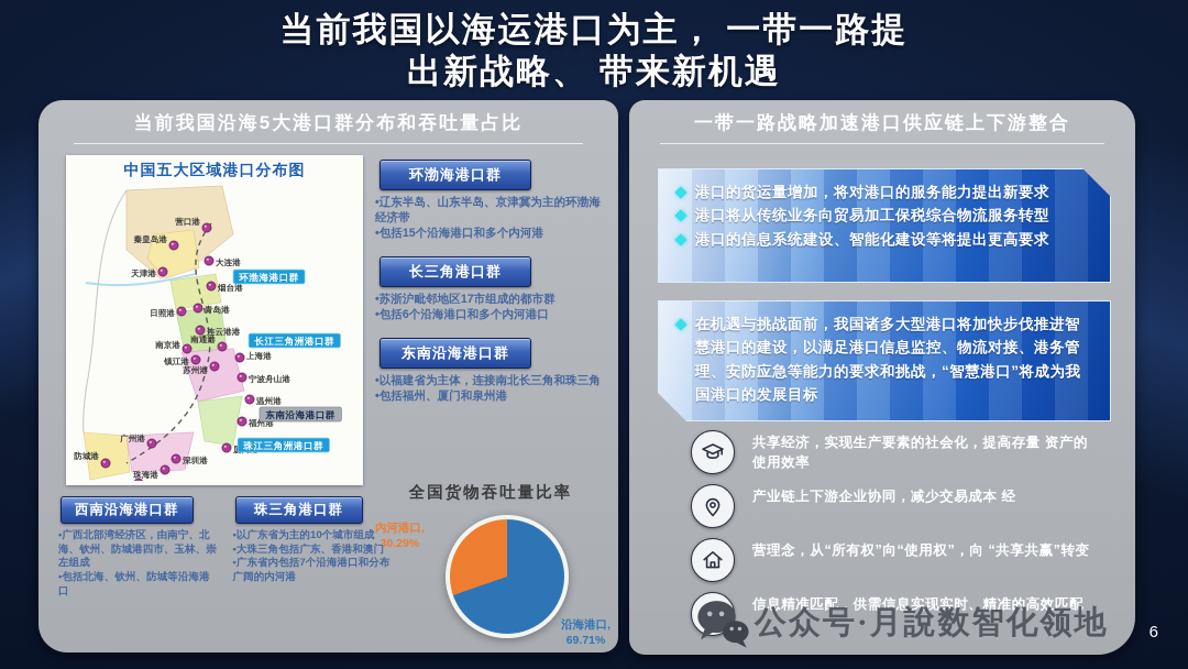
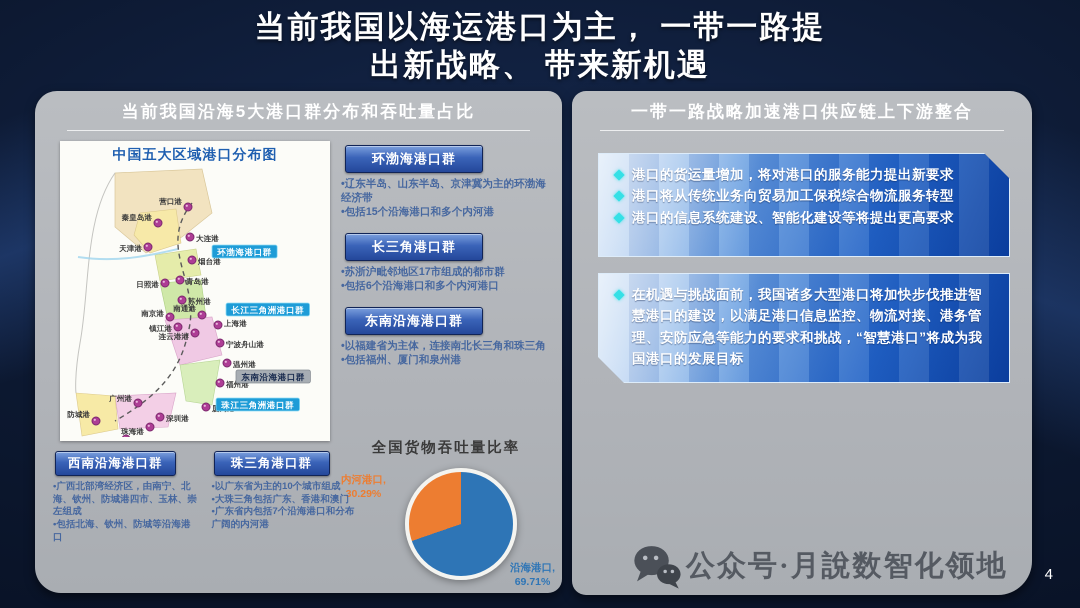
  当前我国以海运港口为主， 一带一路提
  出新战略、 带来新机遇
  当前我国沿海5大港口群分布和吞吐量占比
  中国五大区域港口分布图
  营口港
  秦皇岛港
  大连港
  天津港
  烟台港
  青岛港
  日照港
- 连云港港
+ 苏州港
  南通港
  南京港
  镇江港
- 苏州港
+ 连云港港
  上海港
  宁波舟山港
  温州港
  福州港
  广州港
  深圳港
  珠海港
  防城港
  环渤海港口群
  长江三角洲港口群
  东南沿海港口群
  珠江三角洲港口群
  环渤海港口群
  •辽东半岛、山东半岛、京津冀为主的环渤海经济带
  •包括15个沿海港口和多个内河港
  长三角港口群
  •苏浙沪毗邻地区17市组成的都市群
  •包括6个沿海港口和多个内河港口
  东南沿海港口群
  •以福建省为主体，连接南北长三角和珠三角
  •包括福州、厦门和泉州港
  全国货物吞吐量比率
  内河港口,
  30.29%
  沿海港口,
  69.71%
  西南沿海港口群
  •广西北部湾经济区，由南宁、北海、钦州、防城港四市、玉林、崇左组成
  •包括北海、钦州、防城等沿海港口
  珠三角港口群
  •以广东省为主的10个城市组成
  •大珠三角包括广东、香港和澳门
  •广东省内包括7个沿海港口和分布广阔的内河港
  一带一路战略加速港口供应链上下游整合
  港口的货运量增加，将对港口的服务能力提出新要求
  港口将从传统业务向贸易加工保税综合物流服务转型
  港口的信息系统建设、智能化建设等将提出更高要求
  在机遇与挑战面前，我国诸多大型港口将加快步伐推进智慧港口的建设，以满足港口信息监控、物流对接、港务管理、安防应急等能力的要求和挑战，“智慧港口”将成为我国港口的发展目标
- 共享经济，实现生产要素的社会化，提高存量 资产的使用效率
- 产业链上下游企业协同，减少交易成本 经
- 营理念，从“所有权”向“使用权”，向 “共享共赢”转变
- 信息精准匹配，供需信息实现实时、精准的高效匹配
  公众号·月說数智化领地
- 6
+ 4
